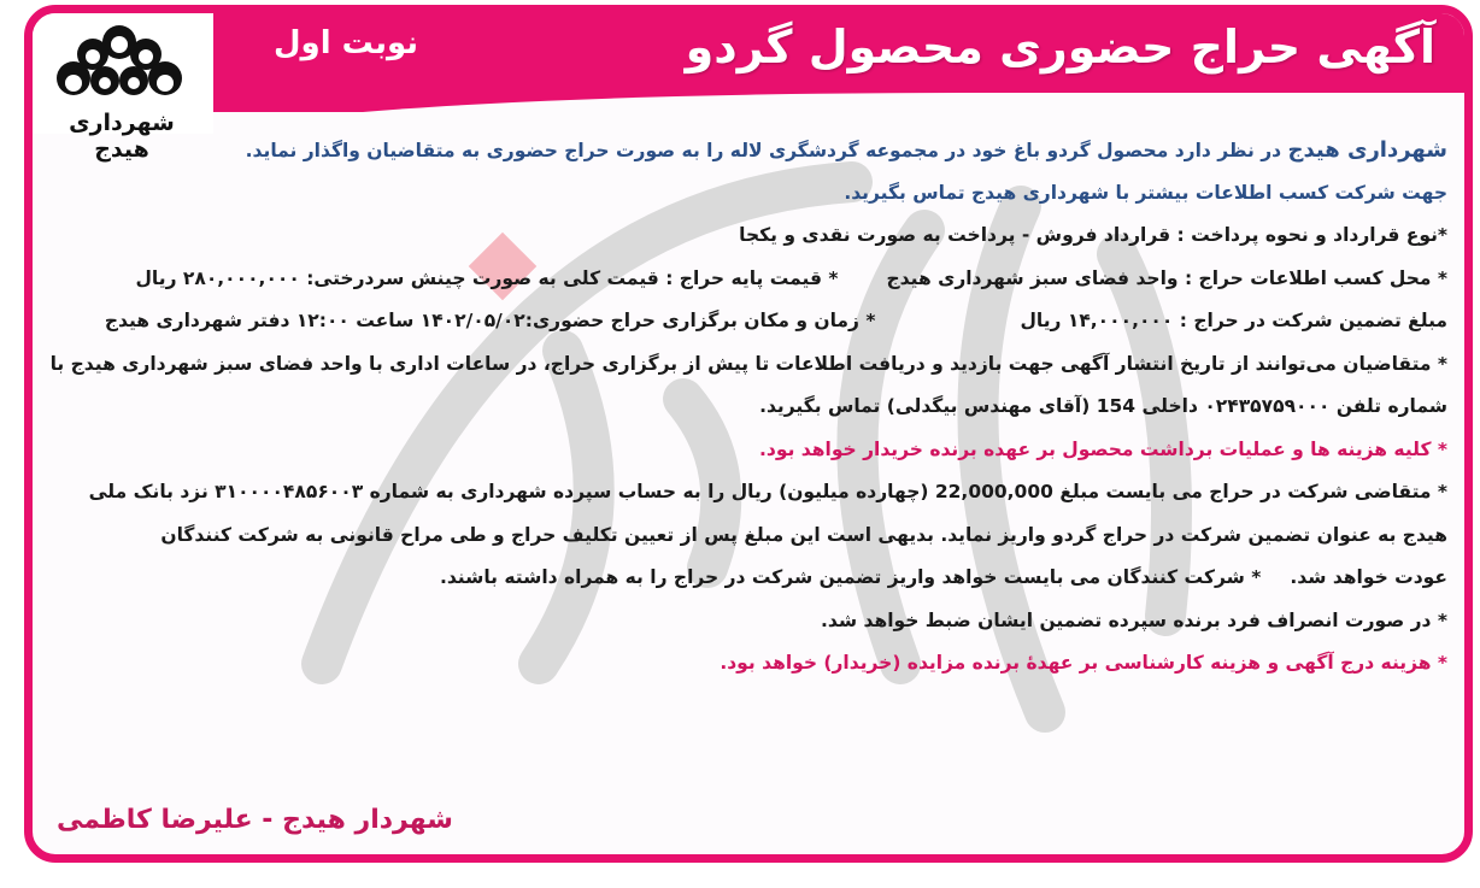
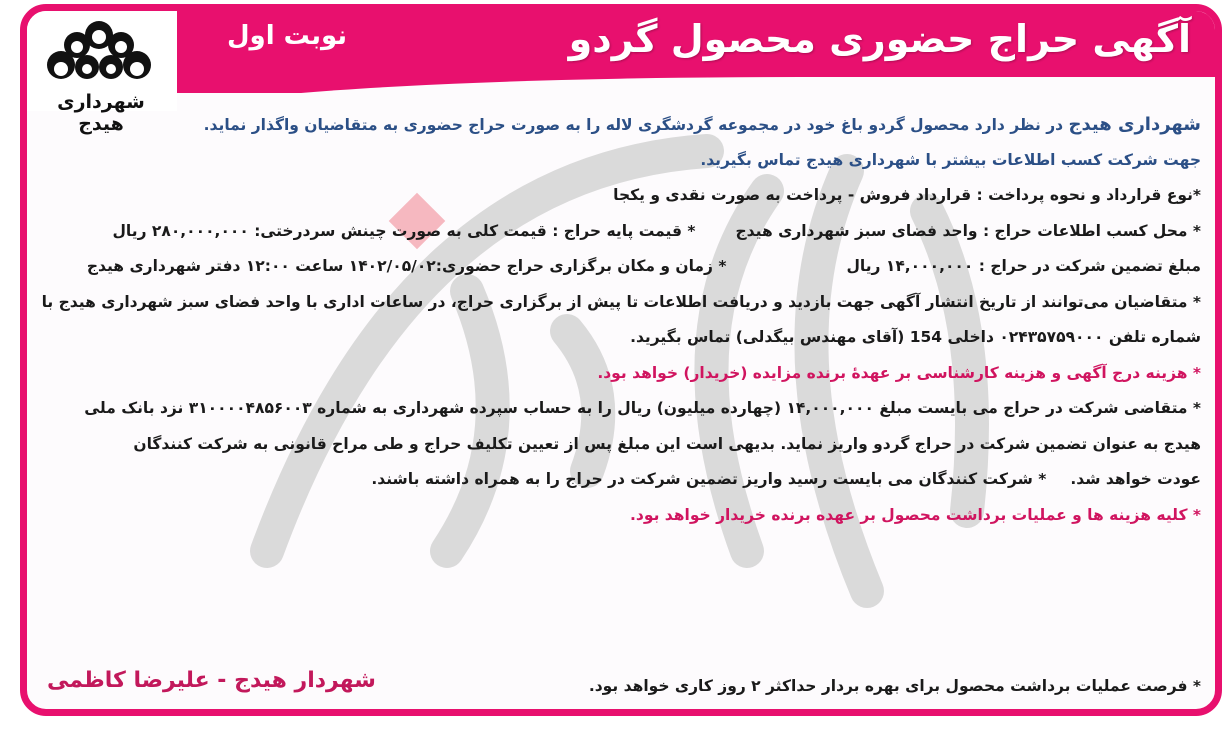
  شهرداری هیدج
  نوبت اول
  آگهی حراج حضوری محصول گردو
  شهرداری هیدج در نظر دارد محصول گردو باغ خود در مجموعه گردشگری لاله را به صورت حراج حضوری به متقاضیان واگذار نماید.
  جهت شرکت کسب اطلاعات بیشتر با شهرداری هیدج تماس بگیرید.
  *نوع قرارداد و نحوه پرداخت : قرارداد فروش - پرداخت به صورت نقدی و یکجا
  * محل کسب اطلاعات حراج : واحد فضای سبز شهرداری هیدج* قیمت پایه حراج : قیمت کلی به صورت چینش سردرختی: ۲۸۰,۰۰۰,۰۰۰ ریال
  مبلغ تضمین شرکت در حراج : ۱۴,۰۰۰,۰۰۰ ریال* زمان و مکان برگزاری حراج حضوری:۱۴۰۲/۰۵/۰۲ ساعت ۱۲:۰۰ دفتر شهرداری هیدج
  * متقاضیان می‌توانند از تاریخ انتشار آگهی جهت بازدید و دریافت اطلاعات تا پیش از برگزاری حراج، در ساعات اداری با واحد فضای سبز شهرداری هیدج با
  شماره تلفن ۰۲۴۳۵۷۵۹۰۰۰ داخلی 154 (آقای مهندس بیگدلی) تماس بگیرید.
- * کلیه هزینه ها و عملیات برداشت محصول بر عهده برنده خریدار خواهد بود.
+ * هزینه درج آگهی و هزینه کارشناسی بر عهدهٔ برنده مزایده (خریدار) خواهد بود.
- * متقاضی شرکت در حراج می بایست مبلغ 22,000,000 (چهارده میلیون) ریال را به حساب سپرده شهرداری به شماره ۳۱۰۰۰۰۴۸۵۶۰۰۳ نزد بانک ملی
+ * متقاضی شرکت در حراج می بایست مبلغ ۱۴,۰۰۰,۰۰۰ (چهارده میلیون) ریال را به حساب سپرده شهرداری به شماره ۳۱۰۰۰۰۴۸۵۶۰۰۳ نزد بانک ملی
  هیدج به عنوان تضمین شرکت در حراج گردو واریز نماید. بدیهی است این مبلغ پس از تعیین تکلیف حراج و طی مراح قانونی به شرکت کنندگان
- عودت خواهد شد.* شرکت کنندگان می بایست خواهد واریز تضمین شرکت در حراج را به همراه داشته باشند.
+ عودت خواهد شد.* شرکت کنندگان می بایست رسید واریز تضمین شرکت در حراج را به همراه داشته باشند.
- * در صورت انصراف فرد برنده سپرده تضمین ایشان ضبط خواهد شد.
- * هزینه درج آگهی و هزینه کارشناسی بر عهدهٔ برنده مزایده (خریدار) خواهد بود.
+ * کلیه هزینه ها و عملیات برداشت محصول بر عهده برنده خریدار خواهد بود.
+ * فرصت عملیات برداشت محصول برای بهره بردار حداکثر ۲ روز کاری خواهد بود.
  شهردار هیدج - علیرضا کاظمی
